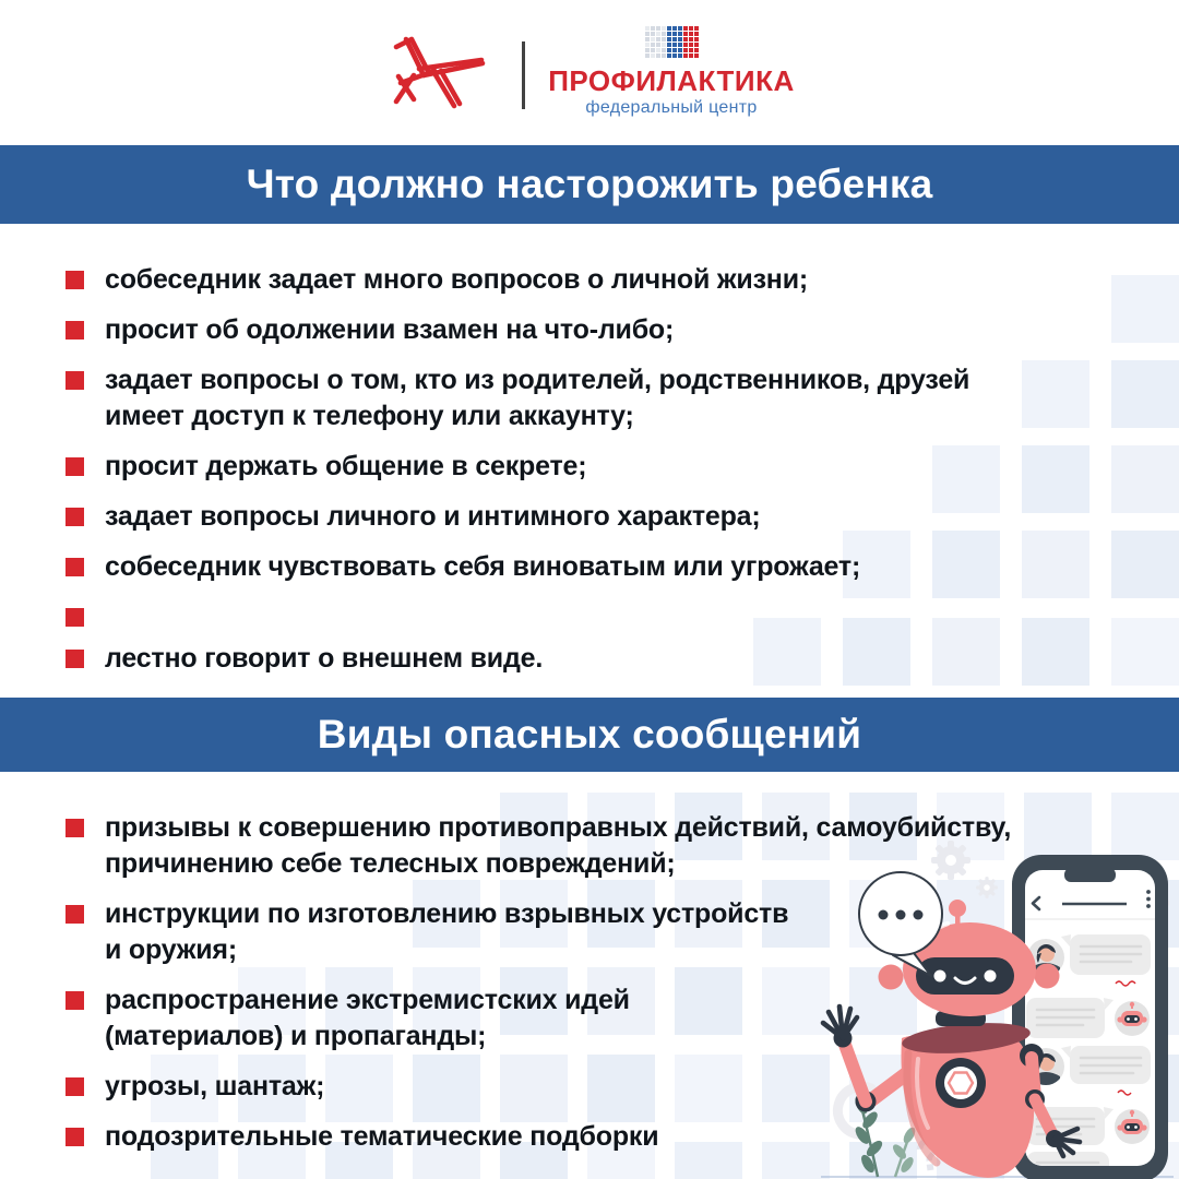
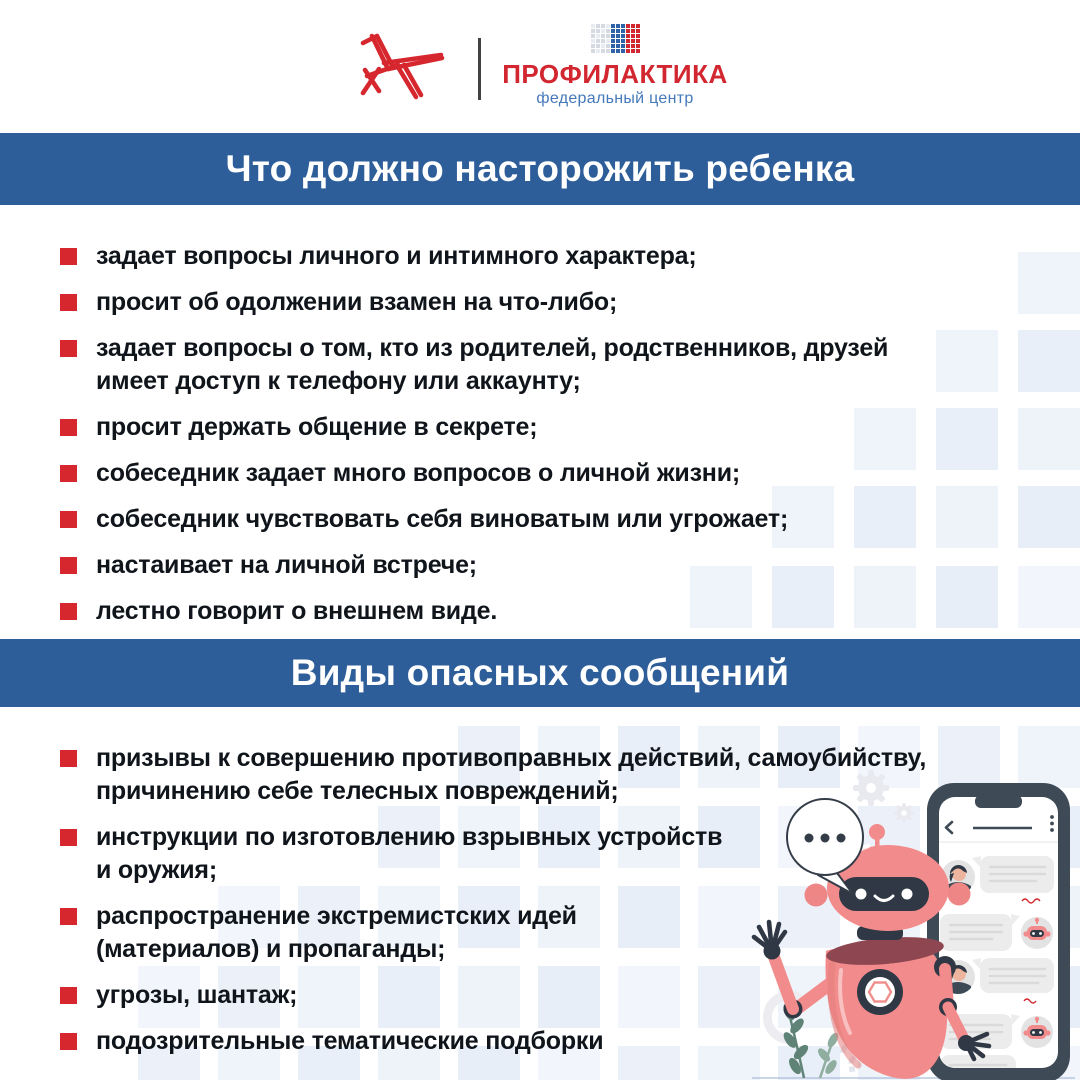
  ПРОФИЛАКТИКА
  федеральный центр
  Что должно насторожить ребенка
- собеседник задает много вопросов о личной жизни;
+ задает вопросы личного и интимного характера;
  просит об одолжении взамен на что-либо;
  задает вопросы о том, кто из родителей, родственников, друзей
  имеет доступ к телефону или аккаунту;
  просит держать общение в секрете;
- задает вопросы личного и интимного характера;
+ собеседник задает много вопросов о личной жизни;
  собеседник чувствовать себя виноватым или угрожает;
+ настаивает на личной встрече;
  лестно говорит о внешнем виде.
  Виды опасных сообщений
  призывы к совершению противоправных действий, самоубийству,
  причинению себе телесных повреждений;
  инструкции по изготовлению взрывных устройств
  и оружия;
  распространение экстремистских идей
  (материалов) и пропаганды;
  угрозы, шантаж;
  подозрительные тематические подборки
